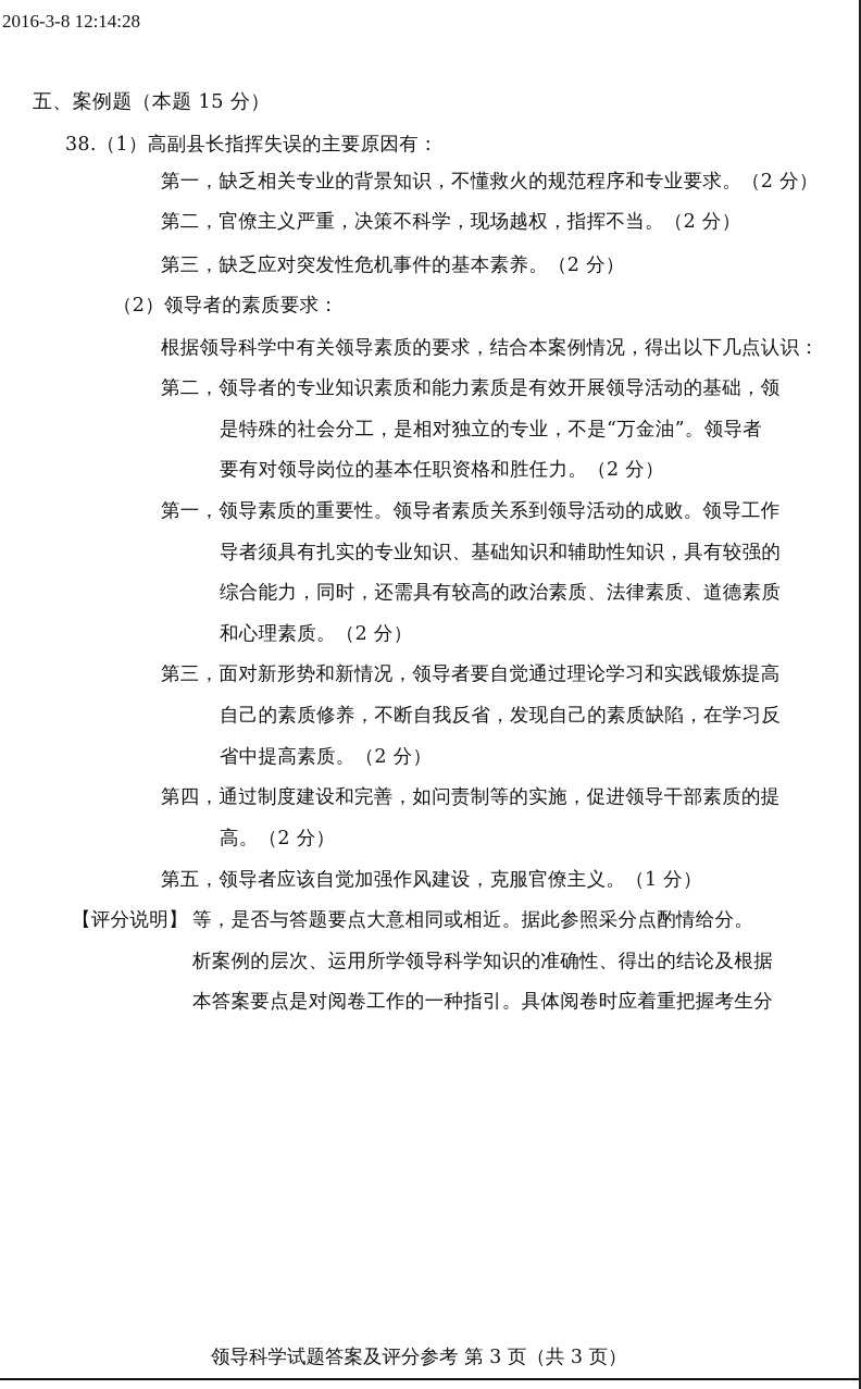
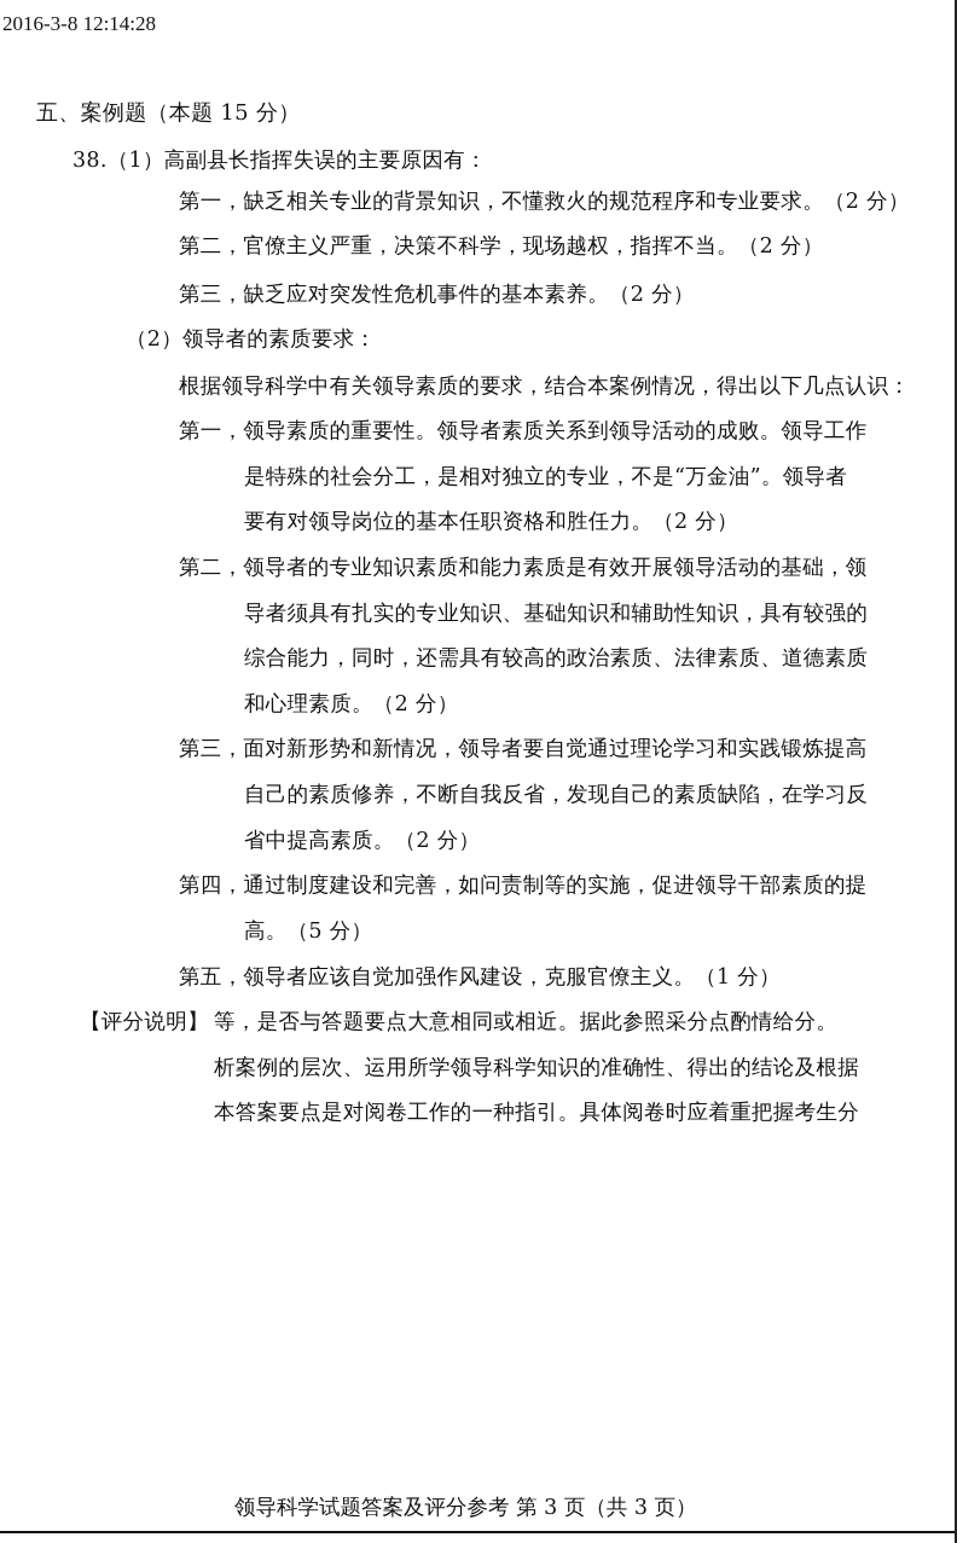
  2016-3-8 12:14:28
  五、案例题（本题 15 分）
  38.（1）高副县长指挥失误的主要原因有：
  第一，缺乏相关专业的背景知识，不懂救火的规范程序和专业要求。（2 分）
  第二，官僚主义严重，决策不科学，现场越权，指挥不当。（2 分）
  第三，缺乏应对突发性危机事件的基本素养。（2 分）
  （2）领导者的素质要求：
  根据领导科学中有关领导素质的要求，结合本案例情况，得出以下几点认识：
- 第二，领导者的专业知识素质和能力素质是有效开展领导活动的基础，领
+ 第一，领导素质的重要性。领导者素质关系到领导活动的成败。领导工作
  是特殊的社会分工，是相对独立的专业，不是“万金油”。领导者
  要有对领导岗位的基本任职资格和胜任力。（2 分）
- 第一，领导素质的重要性。领导者素质关系到领导活动的成败。领导工作
+ 第二，领导者的专业知识素质和能力素质是有效开展领导活动的基础，领
  导者须具有扎实的专业知识、基础知识和辅助性知识，具有较强的
  综合能力，同时，还需具有较高的政治素质、法律素质、道德素质
  和心理素质。（2 分）
  第三，面对新形势和新情况，领导者要自觉通过理论学习和实践锻炼提高
  自己的素质修养，不断自我反省，发现自己的素质缺陷，在学习反
  省中提高素质。（2 分）
  第四，通过制度建设和完善，如问责制等的实施，促进领导干部素质的提
- 高。（2 分）
+ 高。（5 分）
  第五，领导者应该自觉加强作风建设，克服官僚主义。（1 分）
  【评分说明】
  等，是否与答题要点大意相同或相近。据此参照采分点酌情给分。
  析案例的层次、运用所学领导科学知识的准确性、得出的结论及根据
  本答案要点是对阅卷工作的一种指引。具体阅卷时应着重把握考生分
  领导科学试题答案及评分参考 第 3 页（共 3 页）
